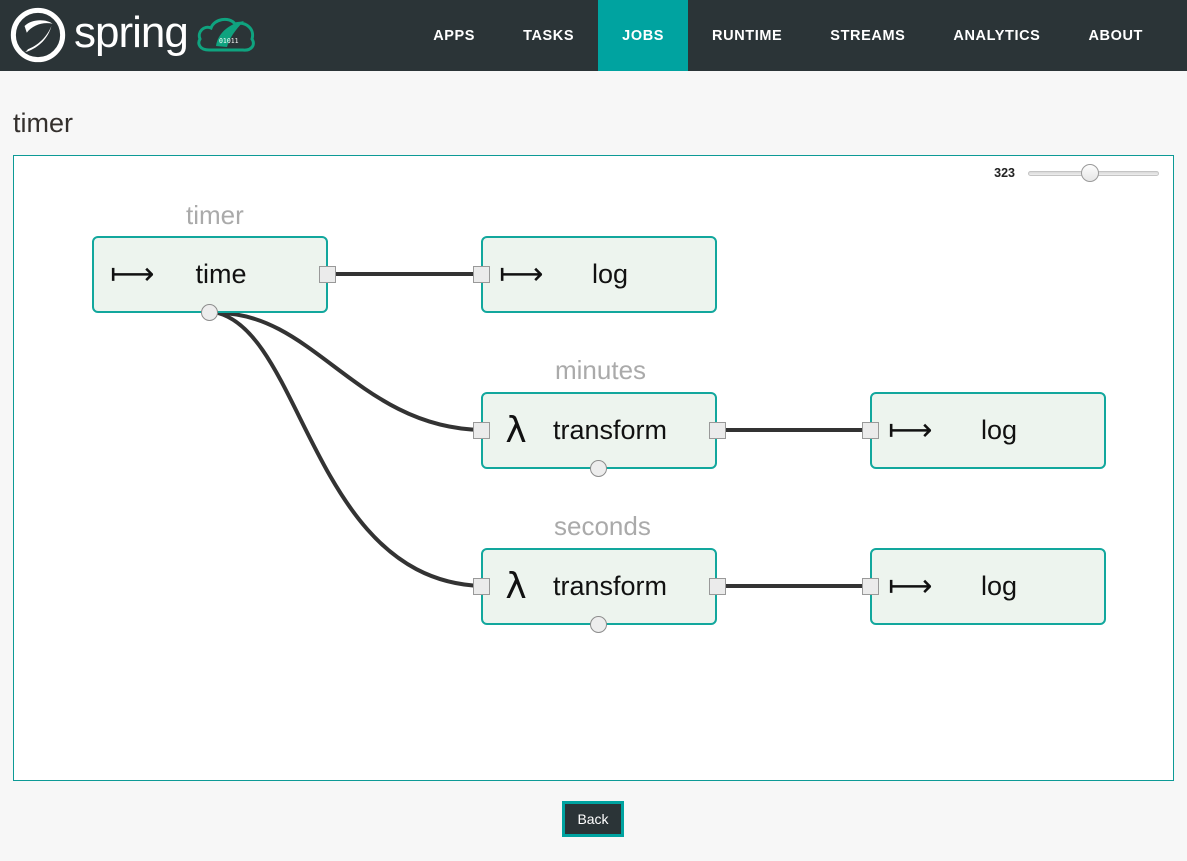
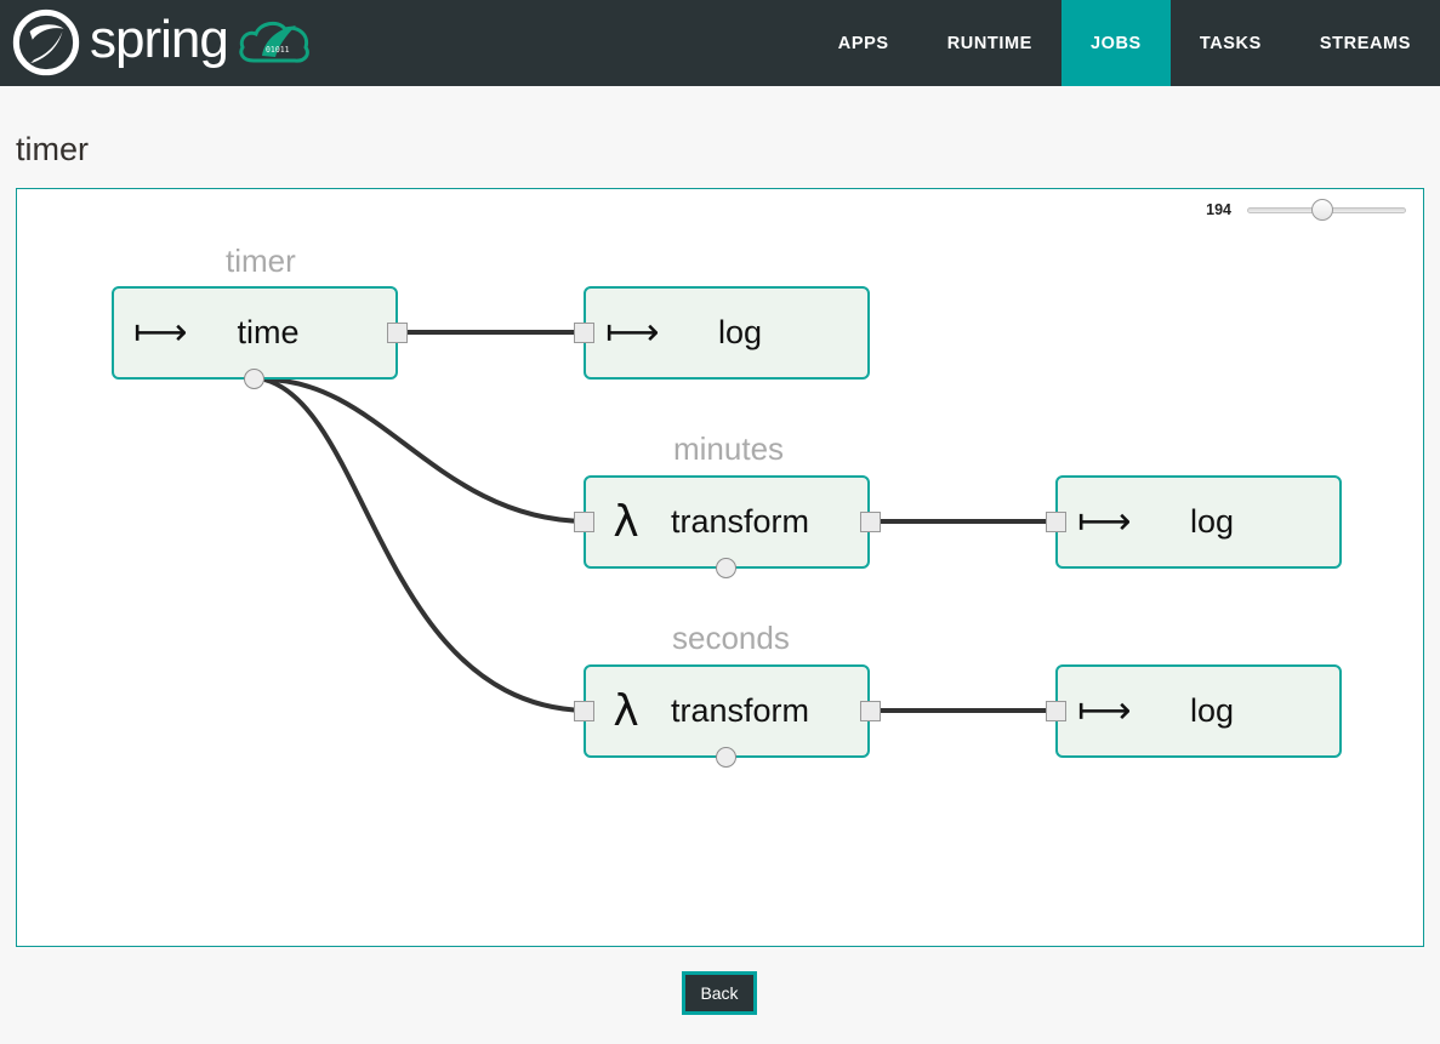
  spring
  01011
  APPS
- TASKS
+ RUNTIME
  JOBS
- RUNTIME
+ TASKS
  STREAMS
- ANALYTICS
- ABOUT
  timer
- 323
+ 194
  timer
  minutes
  seconds
  ⟼
  time
  ⟼
  log
  λ
  transform
  ⟼
  log
  λ
  transform
  ⟼
  log
  Back
